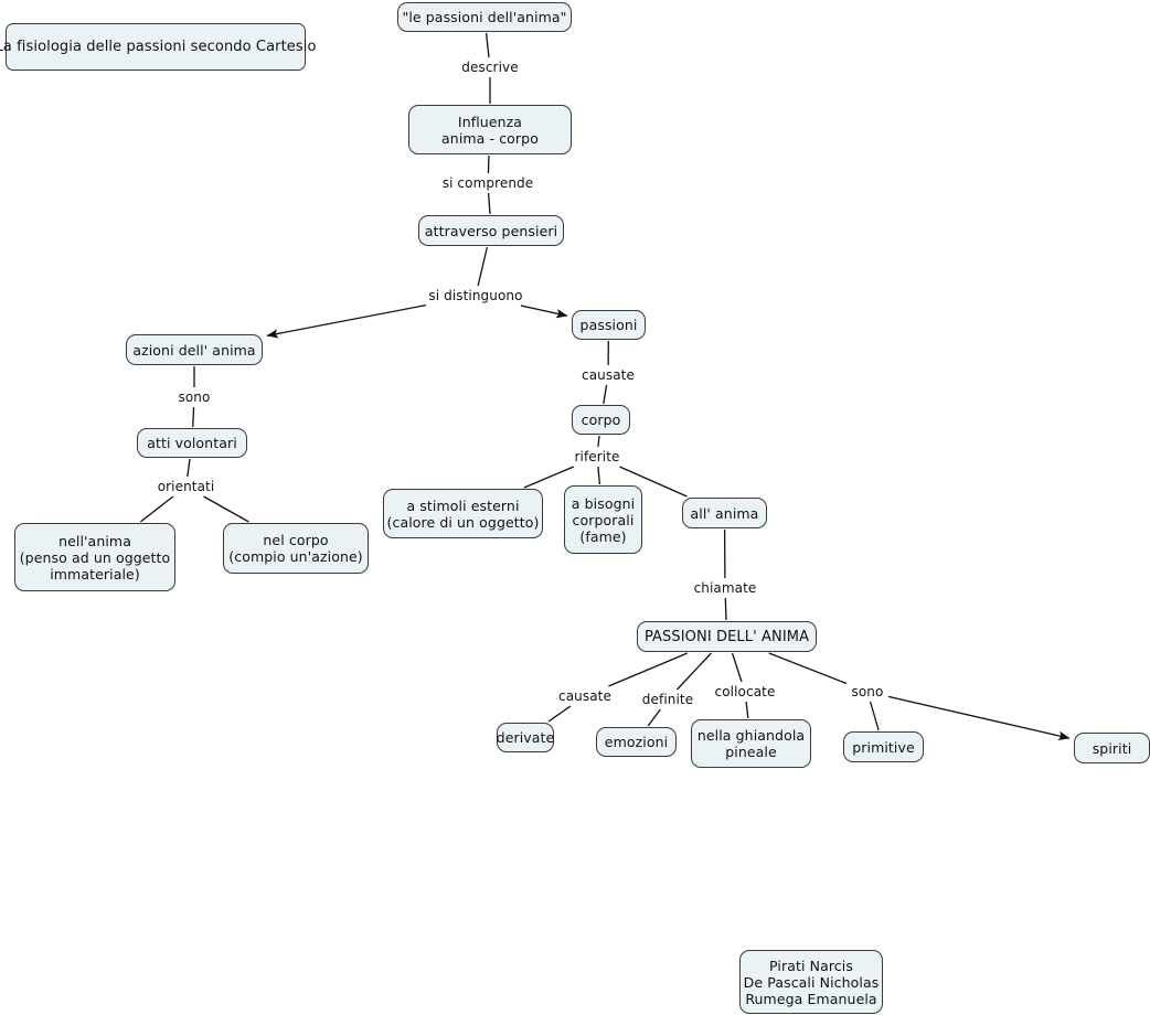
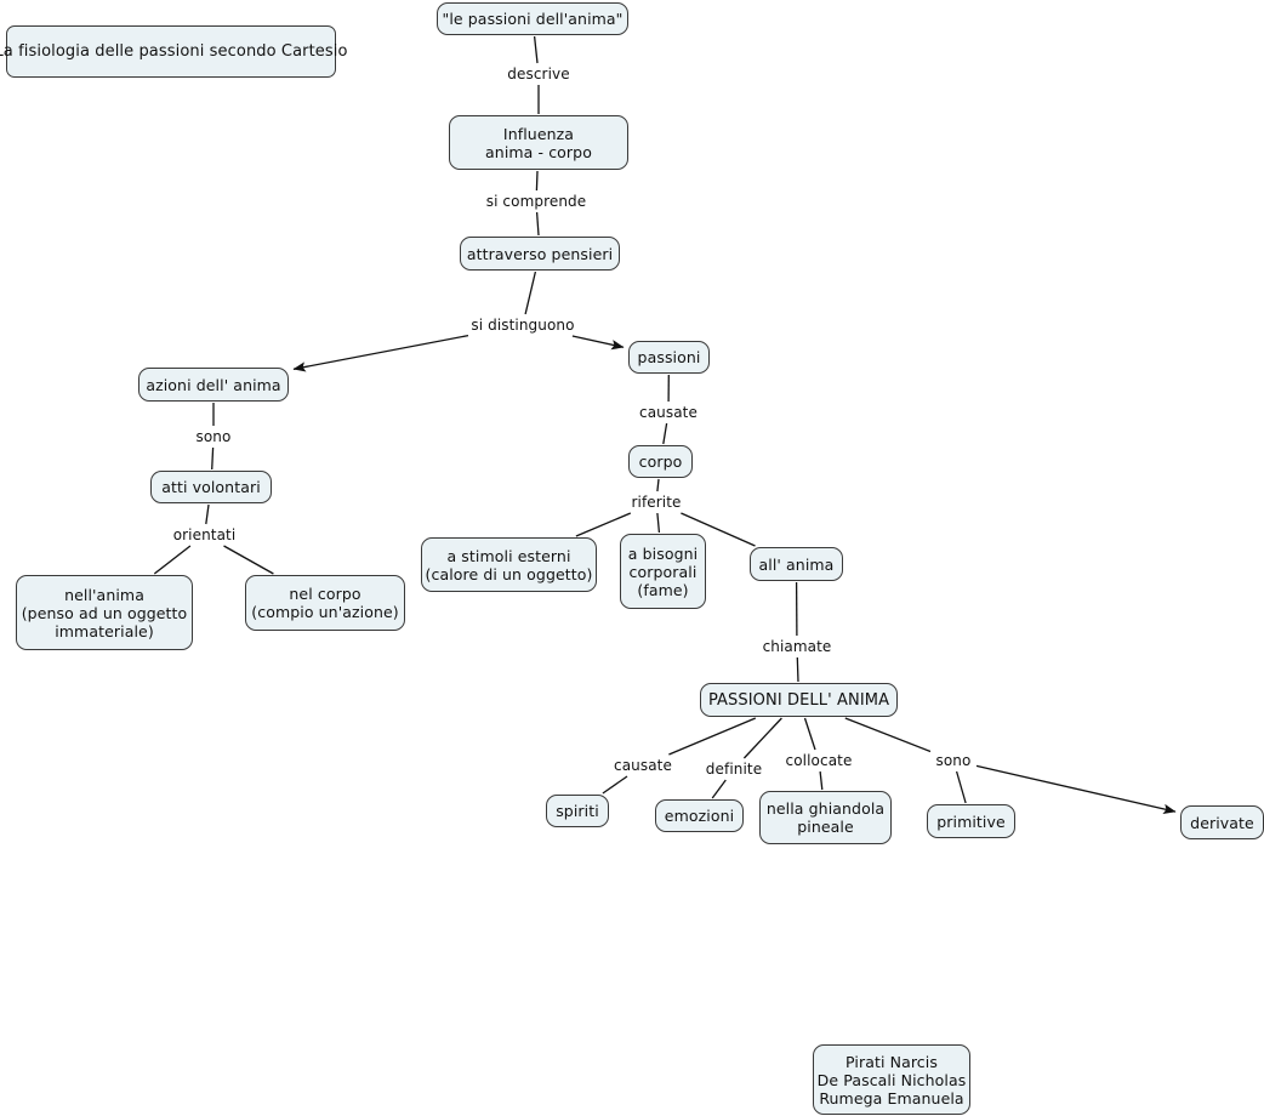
  a fisiologia delle passioni secondo Cartesio
  "le passioni dell'anima"
  Influenza
  anima - corpo
  attraverso pensieri
  azioni dell' anima
  passioni
  atti volontari
  corpo
  nell'anima
  (penso ad un oggetto
  immateriale)
  nel corpo
  (compio un'azione)
  a stimoli esterni
  (calore di un oggetto)
  a bisogni
  corporali
  (fame)
  all' anima
  PASSIONI DELL' ANIMA
- derivate
+ spiriti
  emozioni
  nella ghiandola
  pineale
  primitive
- spiriti
+ derivate
  Pirati Narcis
  De Pascali Nicholas
  Rumega Emanuela
  descrive
  si comprende
  si distinguono
  sono
  causate
  orientati
  riferite
  chiamate
  causate
  definite
  collocate
  sono
